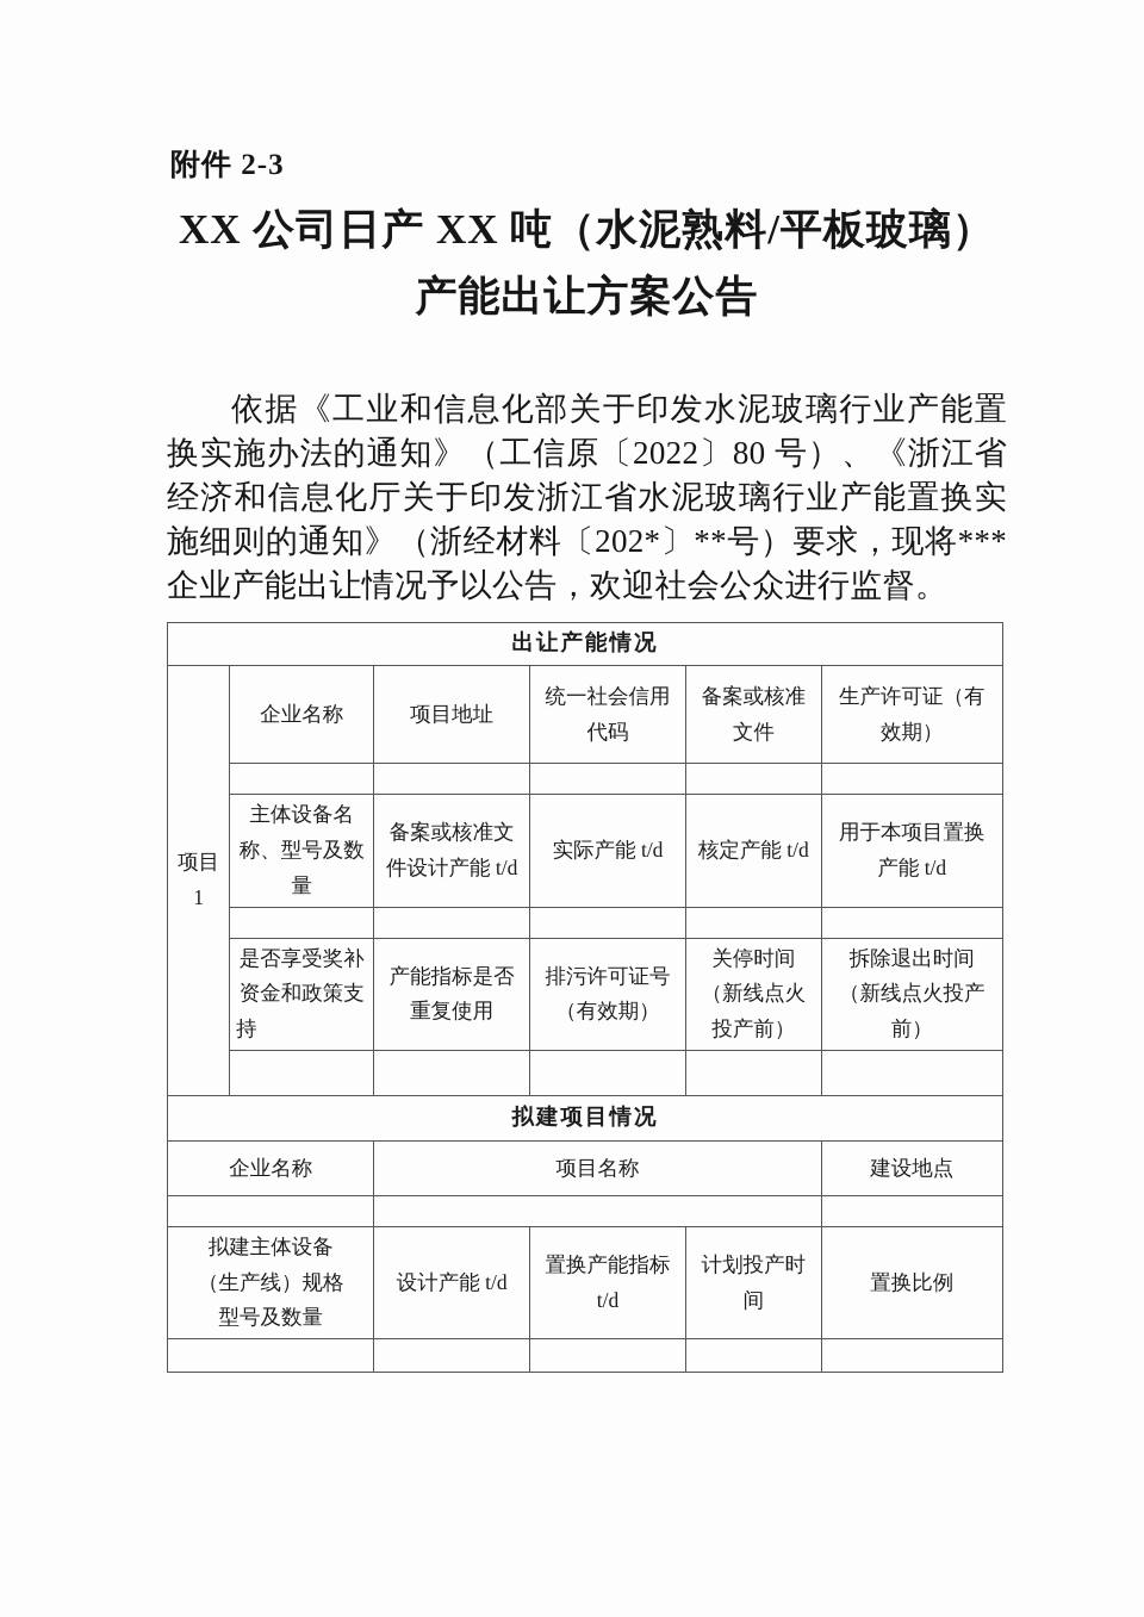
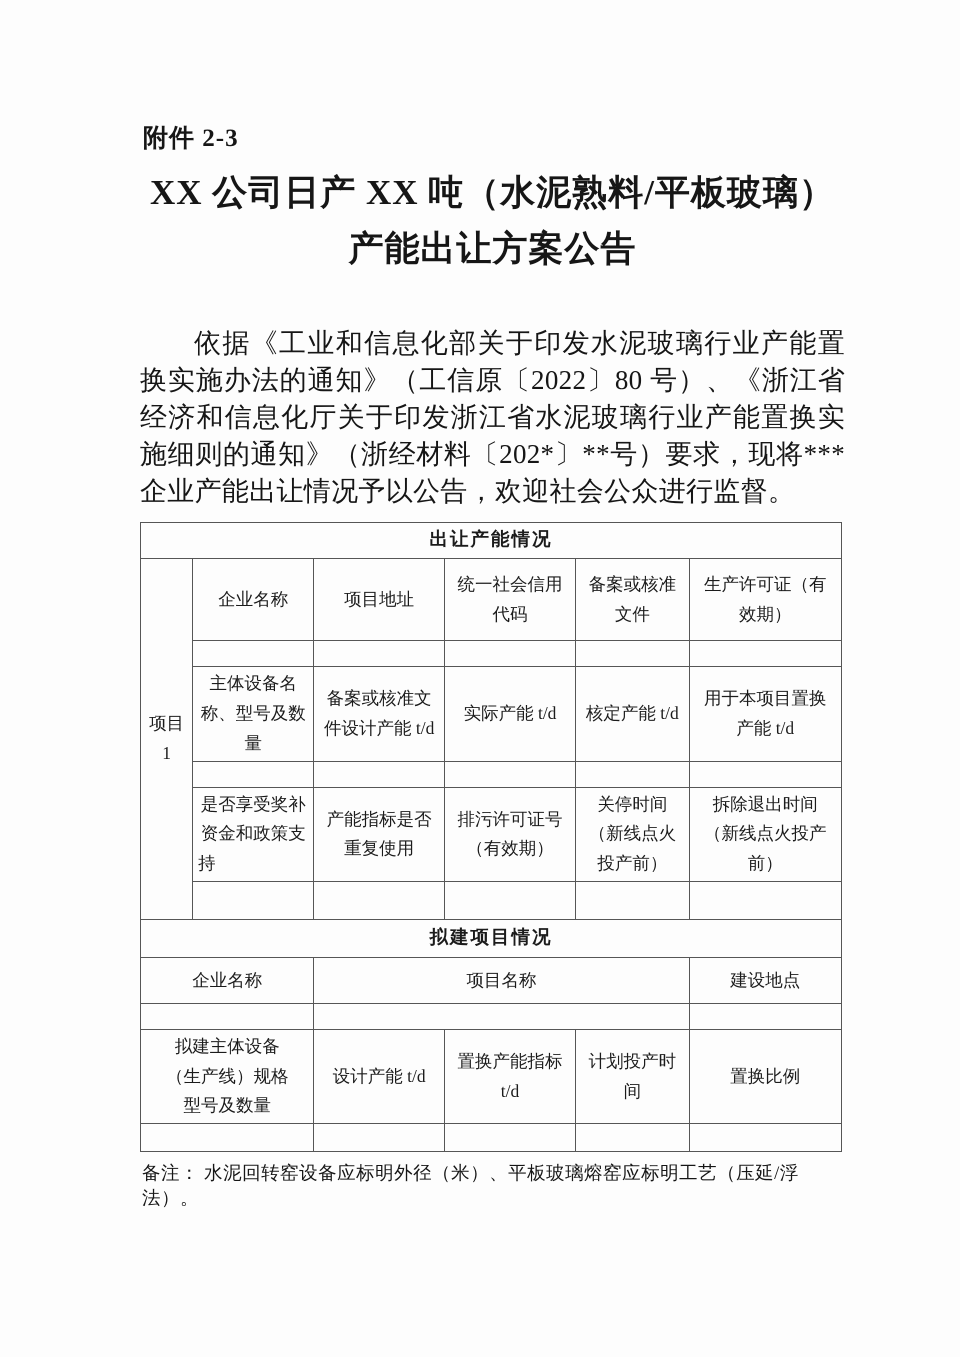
  附件 2-3
  XX 公司日产 XX 吨（水泥熟料/平板玻璃）
  产能出让方案公告
  依据《工业和信息化部关于印发水泥玻璃行业产能置换实施办法的通知》（工信原〔2022〕80 号）、《浙江省经济和信息化厅关于印发浙江省水泥玻璃行业产能置换实施细则的通知》（浙经材料〔202*〕**号）要求，现将***企业产能出让情况予以公告，欢迎社会公众进行监督。
  出让产能情况
  项目1	企业名称	项目地址	统一社会信用代码	备案或核准文件	生产许可证（有效期）
  主体设备名称、型号及数量	备案或核准文件设计产能 t/d	实际产能 t/d	核定产能 t/d	用于本项目置换产能 t/d
  是否享受奖补资金和政策支持	产能指标是否重复使用	排污许可证号（有效期）	关停时间（新线点火投产前）	拆除退出时间（新线点火投产前）
  拟建项目情况
  企业名称	项目名称	建设地点
  拟建主体设备（生产线）规格型号及数量	设计产能 t/d	置换产能指标 t/d	计划投产时间	置换比例
+ 备注： 水泥回转窑设备应标明外径（米）、平板玻璃熔窑应标明工艺（压延/浮法）。
